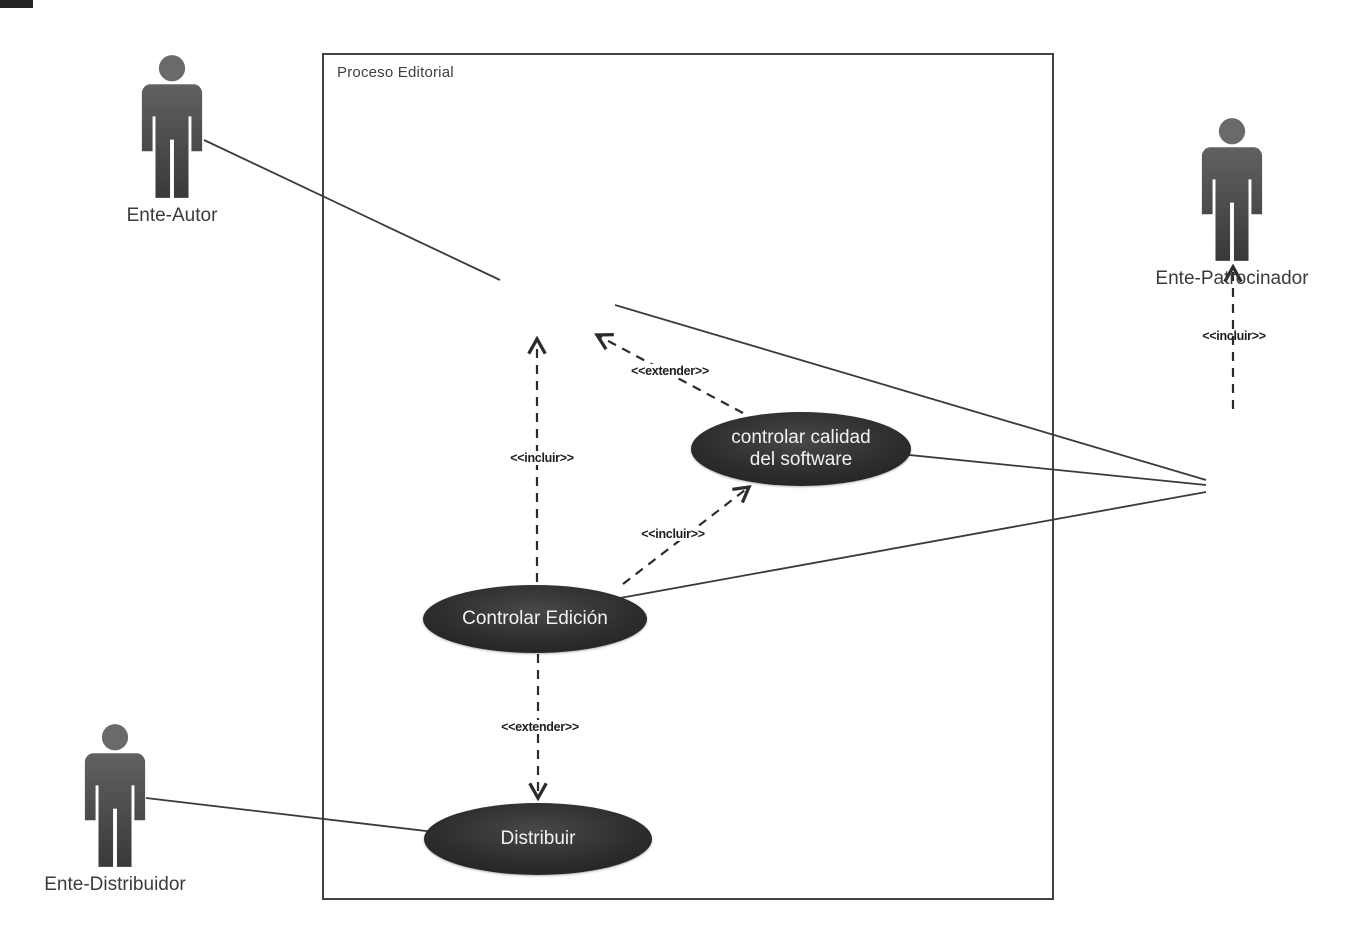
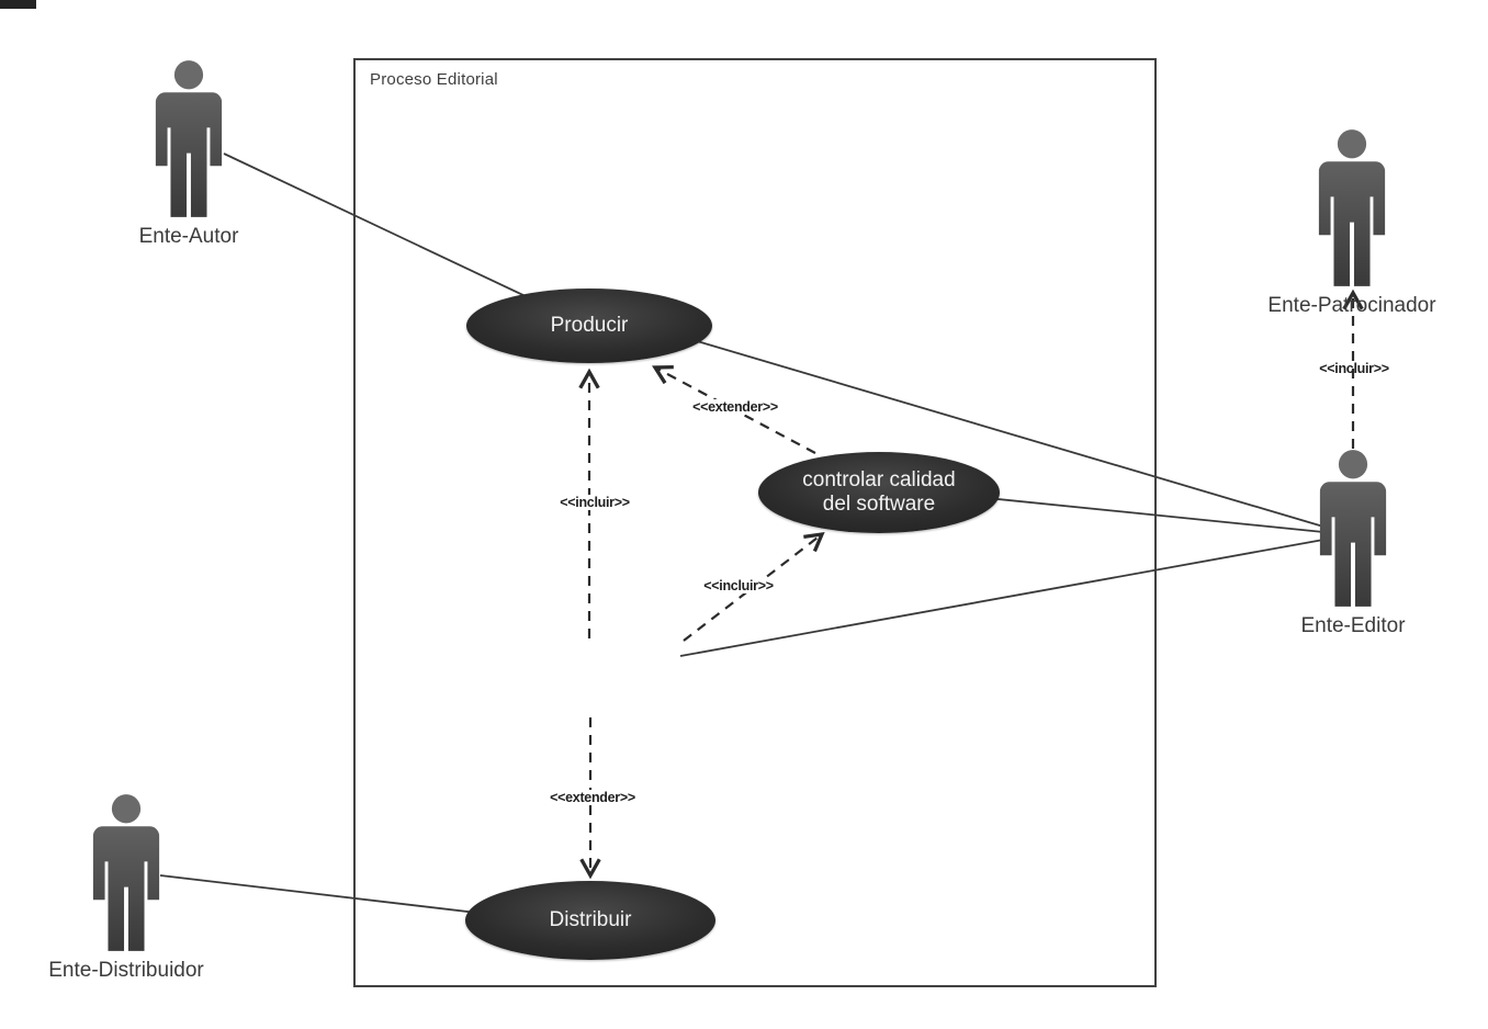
  Proceso Editorial
+ Producir
  controlar calidad del software
- Controlar Edición
  Distribuir
  Ente-Autor
  Ente-Patrocinador
+ Ente-Editor
  Ente-Distribuidor
  <<extender>>
  <<incluir>>
  <<incluir>>
  <<extender>>
  <<incluir>>
